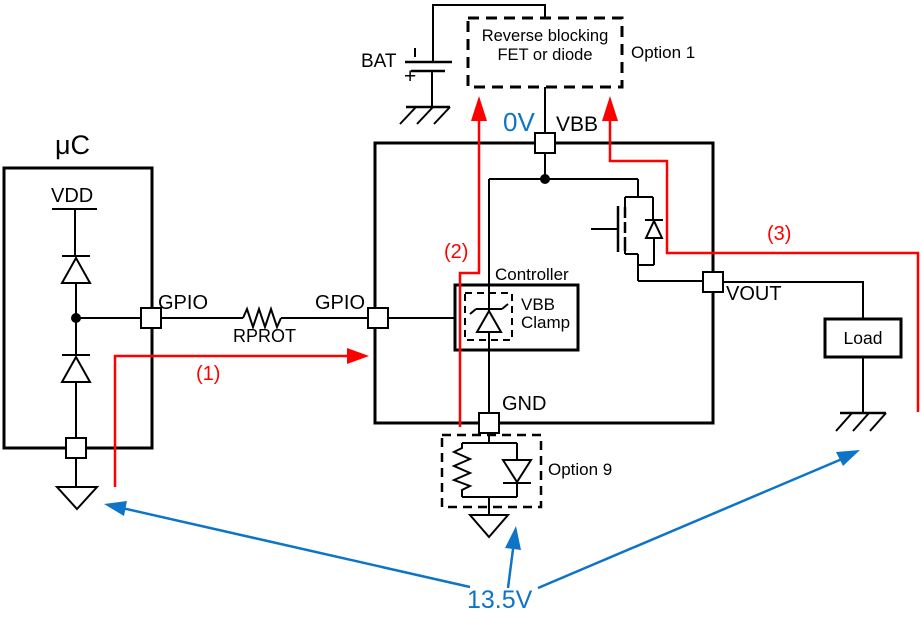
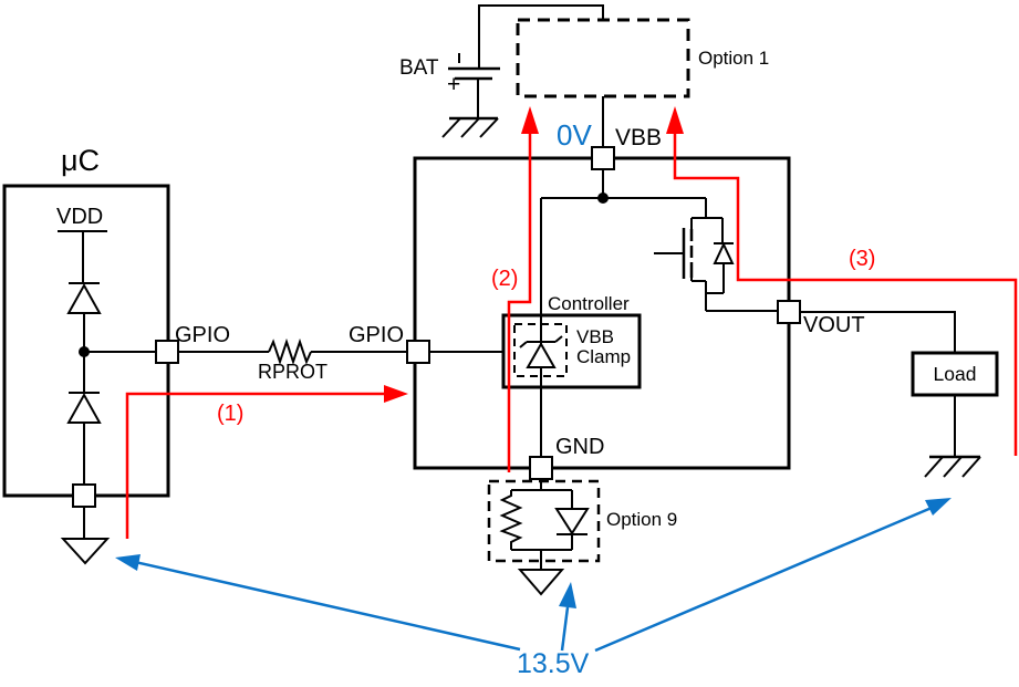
  μC
  VDD
  GPIO
  RPROT
  GPIO
  BAT
  +
- Reverse blocking
- FET or diode
  Option 1
  0V
  VBB
  Controller
  VBB
  Clamp
  GND
  Option 9
  VOUT
  Load
  (1)
  (2)
  (3)
  13.5V
